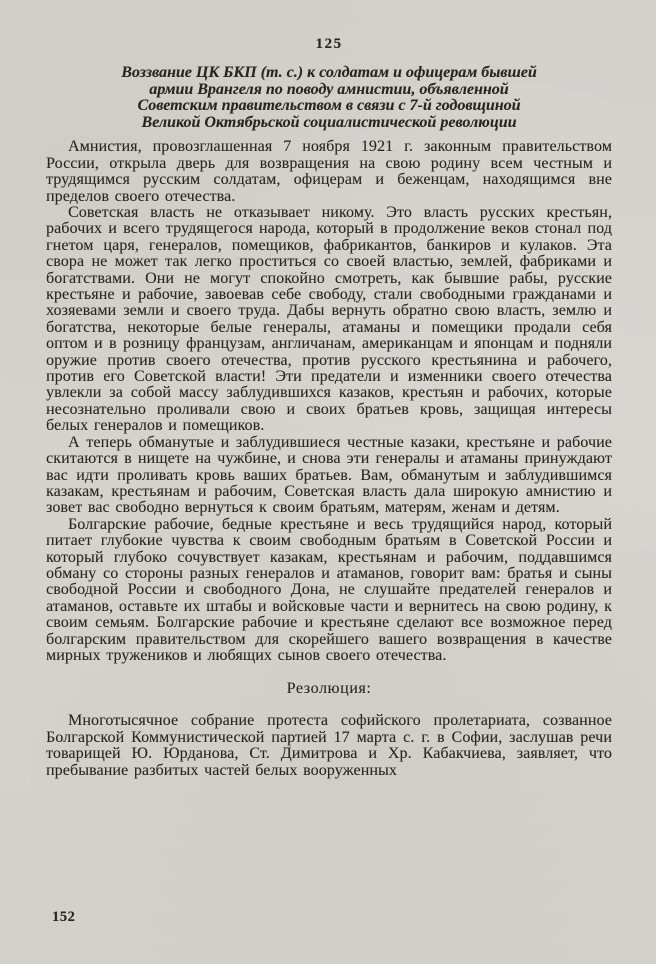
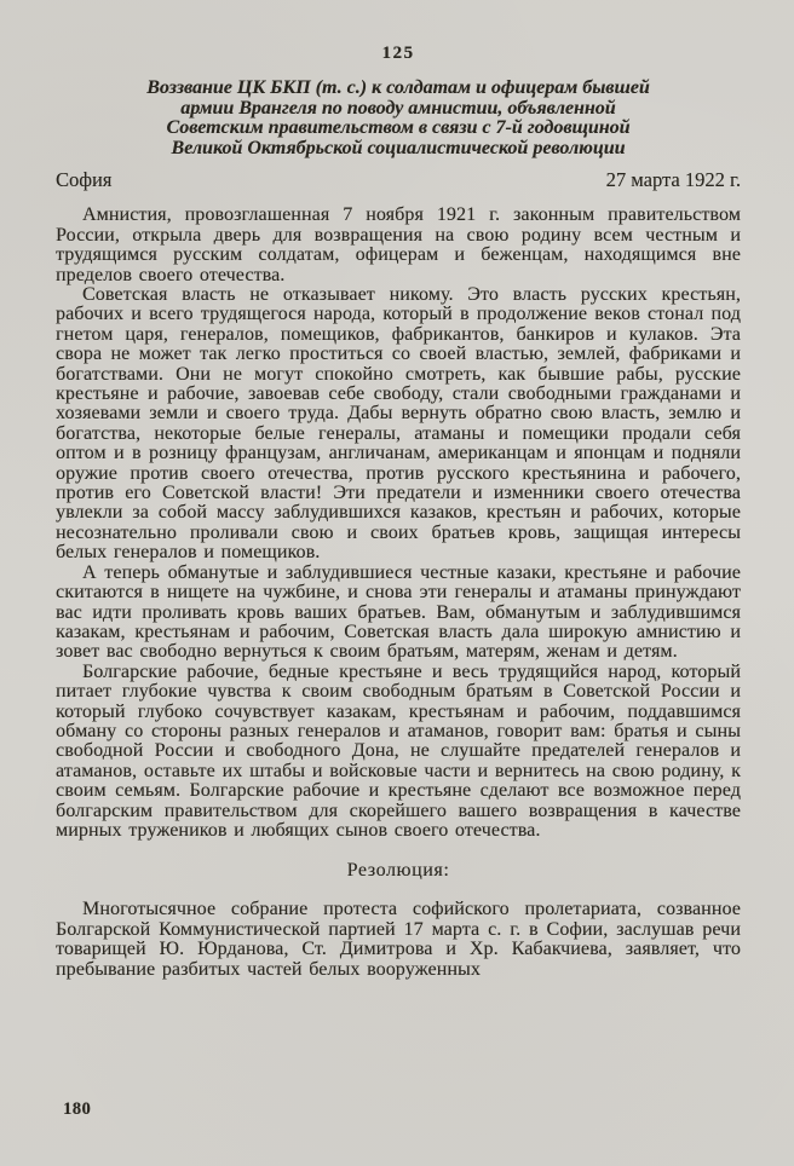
  125
  Воззвание ЦК БКП (т. с.) к солдатам и офицерам бывшей
  армии Врангеля по поводу амнистии, объявленной
  Советским правительством в связи с 7-й годовщиной
  Великой Октябрьской социалистической революции
+ София
+ 27 марта 1922 г.
  Амнистия, провозглашенная 7 ноября 1921 г. законным правительством России, открыла дверь для возвращения на свою родину всем честным и трудящимся русским солдатам, офицерам и беженцам, находящимся вне пределов своего отечества.
  Советская власть не отказывает никому. Это власть русских крестьян, рабочих и всего трудящегося народа, который в продолжение веков стонал под гнетом царя, генералов, помещиков, фабрикантов, банкиров и кулаков. Эта свора не может так легко проститься со своей властью, землей, фабриками и богатствами. Они не могут спокойно смотреть, как бывшие рабы, русские крестьяне и рабочие, завоевав себе свободу, стали свободными гражданами и хозяевами земли и своего труда. Дабы вернуть обратно свою власть, землю и богатства, некоторые белые генералы, атаманы и помещики продали себя оптом и в розницу французам, англичанам, американцам и японцам и подняли оружие против своего отечества, против русского крестьянина и рабочего, против его Советской власти! Эти предатели и изменники своего отечества увлекли за собой массу заблудившихся казаков, крестьян и рабочих, которые несознательно проливали свою и своих братьев кровь, защищая интересы белых генералов и помещиков.
  А теперь обманутые и заблудившиеся честные казаки, крестьяне и рабочие скитаются в нищете на чужбине, и снова эти генералы и атаманы принуждают вас идти проливать кровь ваших братьев. Вам, обманутым и заблудившимся казакам, крестьянам и рабочим, Советская власть дала широкую амнистию и зовет вас свободно вернуться к своим братьям, матерям, женам и детям.
  Болгарские рабочие, бедные крестьяне и весь трудящийся народ, который питает глубокие чувства к своим свободным братьям в Советской России и который глубоко сочувствует казакам, крестьянам и рабочим, поддавшимся обману со стороны разных генералов и атаманов, говорит вам: братья и сыны свободной России и свободного Дона, не слушайте предателей генералов и атаманов, оставьте их штабы и войсковые части и вернитесь на свою родину, к своим семьям. Болгарские рабочие и крестьяне сделают все возможное перед болгарским правительством для скорейшего вашего возвращения в качестве мирных тружеников и любящих сынов своего отечества.
  Резолюция:
  Многотысячное собрание протеста софийского пролетариата, созванное Болгарской Коммунистической партией 17 марта с. г. в Софии, заслушав речи товарищей Ю. Юрданова, Ст. Димитрова и Хр. Кабакчиева, заявляет, что пребывание разбитых частей белых вооруженных
- 152
+ 180
